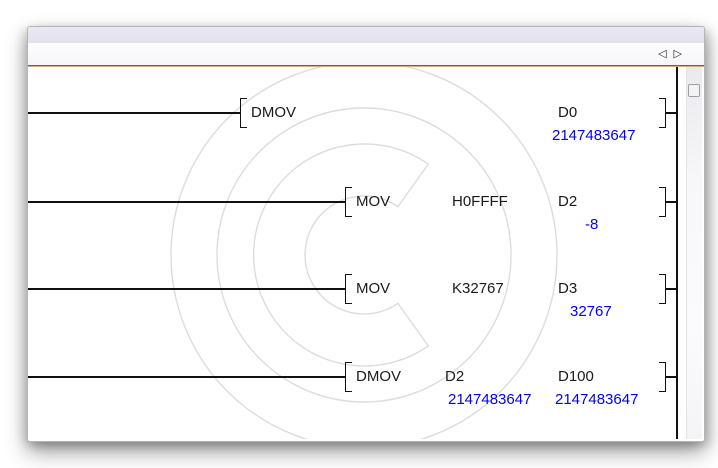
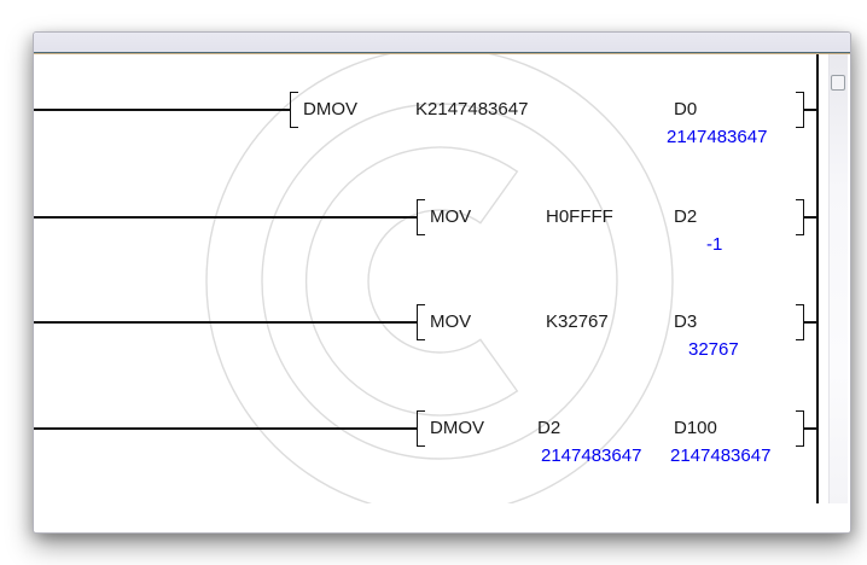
- ◁
- ▷
  DMOV
+ K2147483647
  D0
  2147483647
  MOV
  H0FFFF
  D2
- -8
+ -1
  MOV
  K32767
  D3
  32767
  DMOV
  D2
  D100
  2147483647
  2147483647
